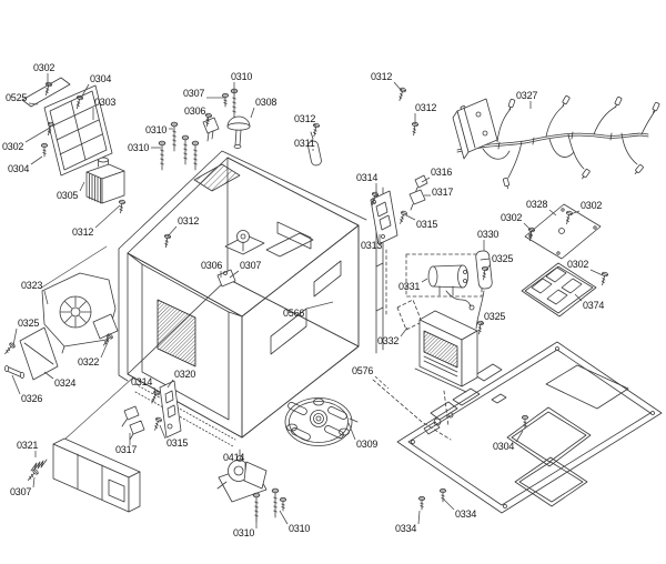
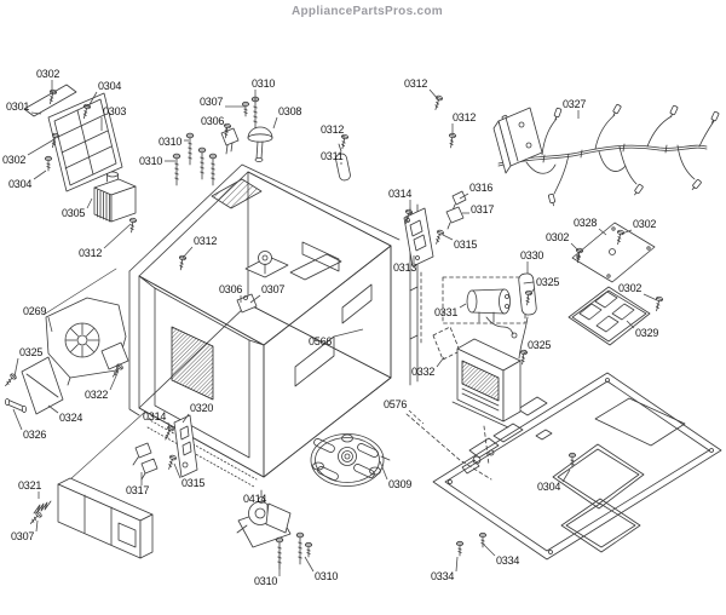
  0302
  0304
- 0525
+ 0301
  0303
  0302
  0304
  0307
  0310
  0306
  0308
  0310
  0310
  0312
  0311
  0312
  0312
  0327
  0305
  0312
  0312
- 0323
+ 0269
  0325
  0306
  0307
  0566
  0314
  0316
  0317
  0315
  0313
  0330
  0302
  0328
  0302
  0331
  0325
  0302
  0325
- 0374
+ 0329
  0332
  0576
  0322
  0324
  0326
  0321
  0307
  0314
  0320
  0317
  0315
  0414
  0309
  0310
  0310
  0334
  0334
  0304
+ AppliancePartsPros.com
